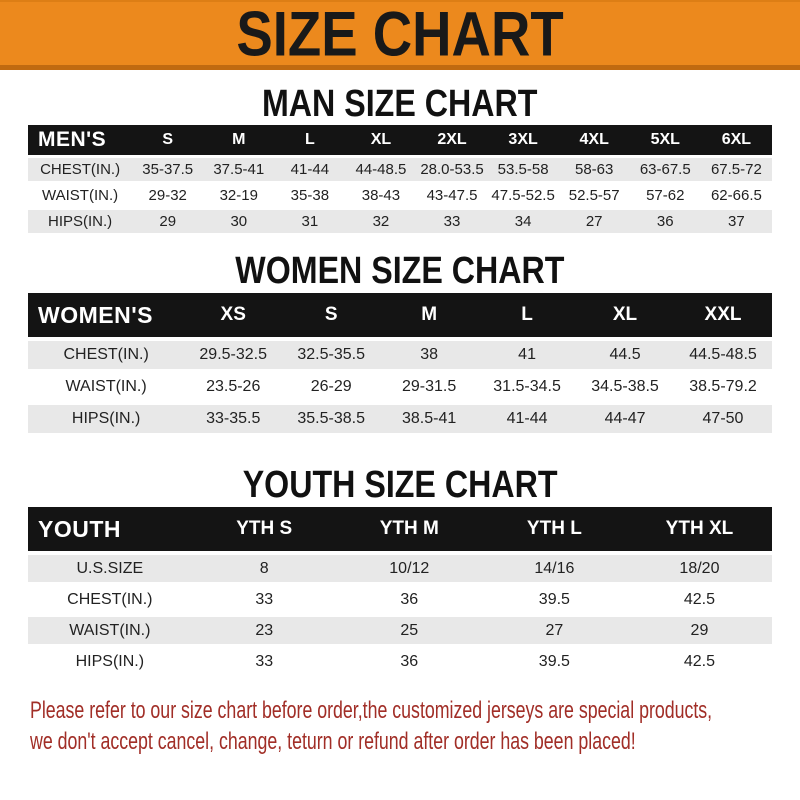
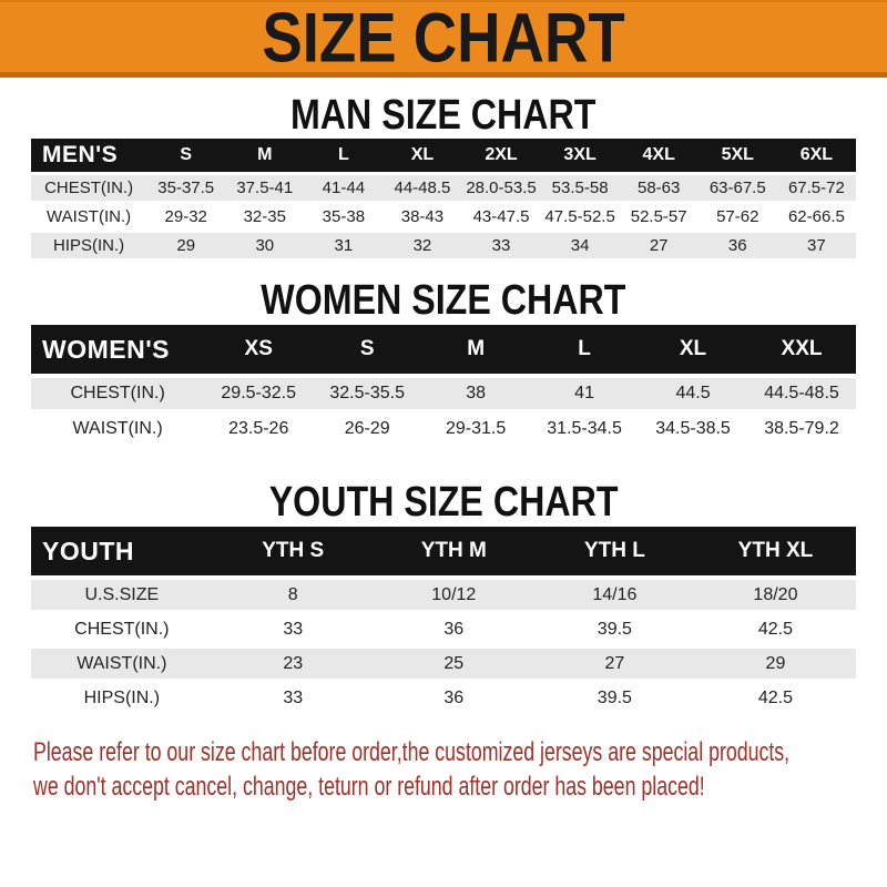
  SIZE CHART
  MAN SIZE CHART
  MEN'S	S	M	L	XL	2XL	3XL	4XL	5XL	6XL
  CHEST(IN.)	35-37.5	37.5-41	41-44	44-48.5	28.0-53.5	53.5-58	58-63	63-67.5	67.5-72
- WAIST(IN.)	29-32	32-19	35-38	38-43	43-47.5	47.5-52.5	52.5-57	57-62	62-66.5
+ WAIST(IN.)	29-32	32-35	35-38	38-43	43-47.5	47.5-52.5	52.5-57	57-62	62-66.5
  HIPS(IN.)	29	30	31	32	33	34	27	36	37
  WOMEN SIZE CHART
  WOMEN'S	XS	S	M	L	XL	XXL
  CHEST(IN.)	29.5-32.5	32.5-35.5	38	41	44.5	44.5-48.5
  WAIST(IN.)	23.5-26	26-29	29-31.5	31.5-34.5	34.5-38.5	38.5-79.2
- HIPS(IN.)	33-35.5	35.5-38.5	38.5-41	41-44	44-47	47-50
  YOUTH SIZE CHART
  YOUTH	YTH S	YTH M	YTH L	YTH XL
  U.S.SIZE	8	10/12	14/16	18/20
  CHEST(IN.)	33	36	39.5	42.5
  WAIST(IN.)	23	25	27	29
  HIPS(IN.)	33	36	39.5	42.5
  Please refer to our size chart before order,the customized jerseys are special products,
  we don't accept cancel, change, teturn or refund after order has been placed!
